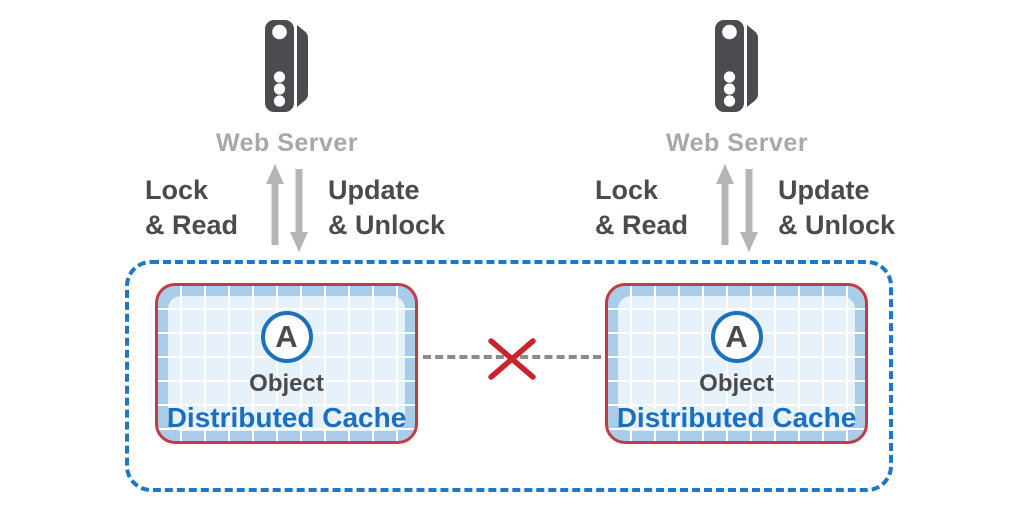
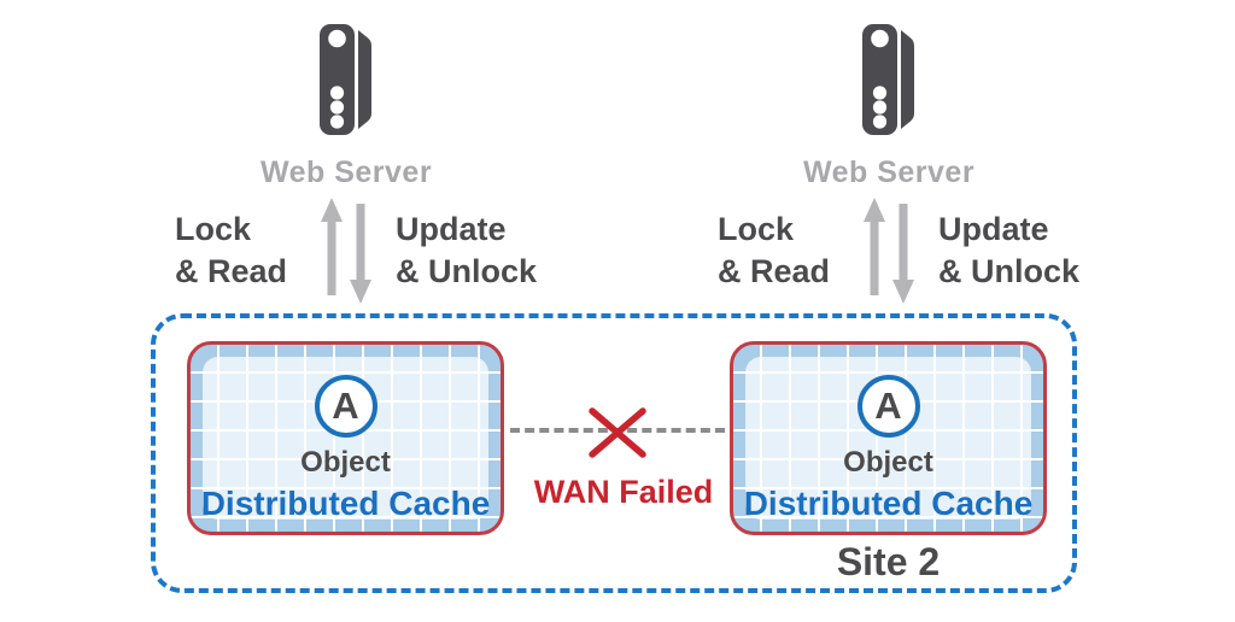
  Web Server
  Lock
  & Read
  Update
  & Unlock
  Web Server
  Lock
  & Read
  Update
  & Unlock
  A
  Object
  Distributed Cache
  A
  Object
  Distributed Cache
+ Site 2
+ WAN Failed
